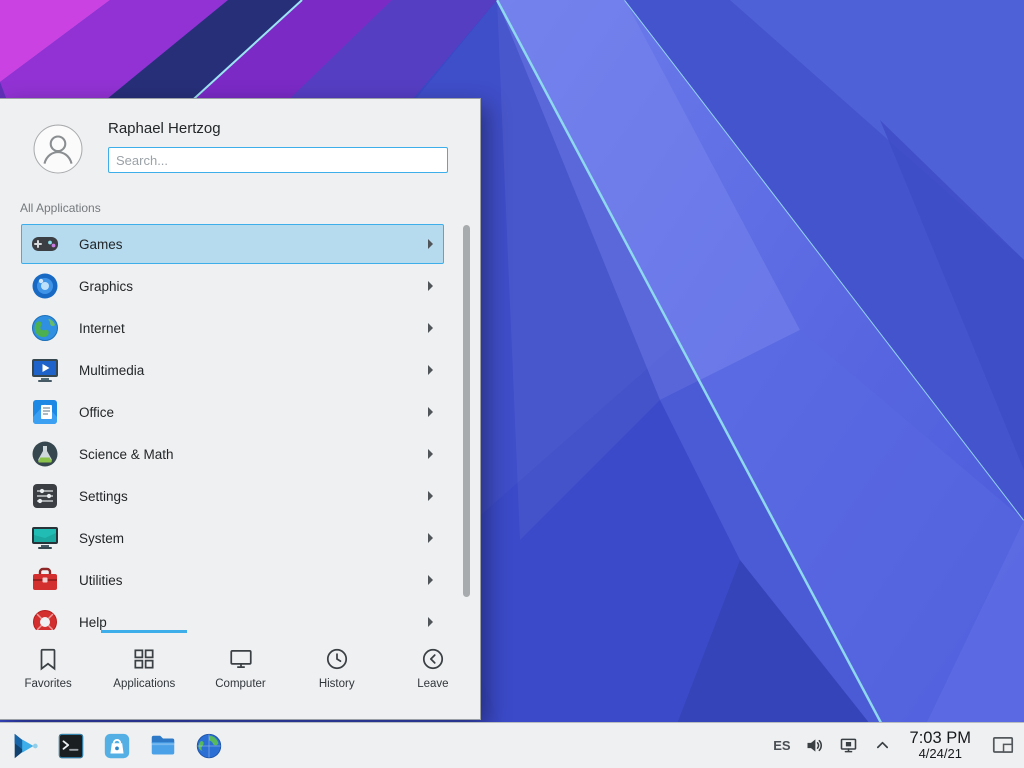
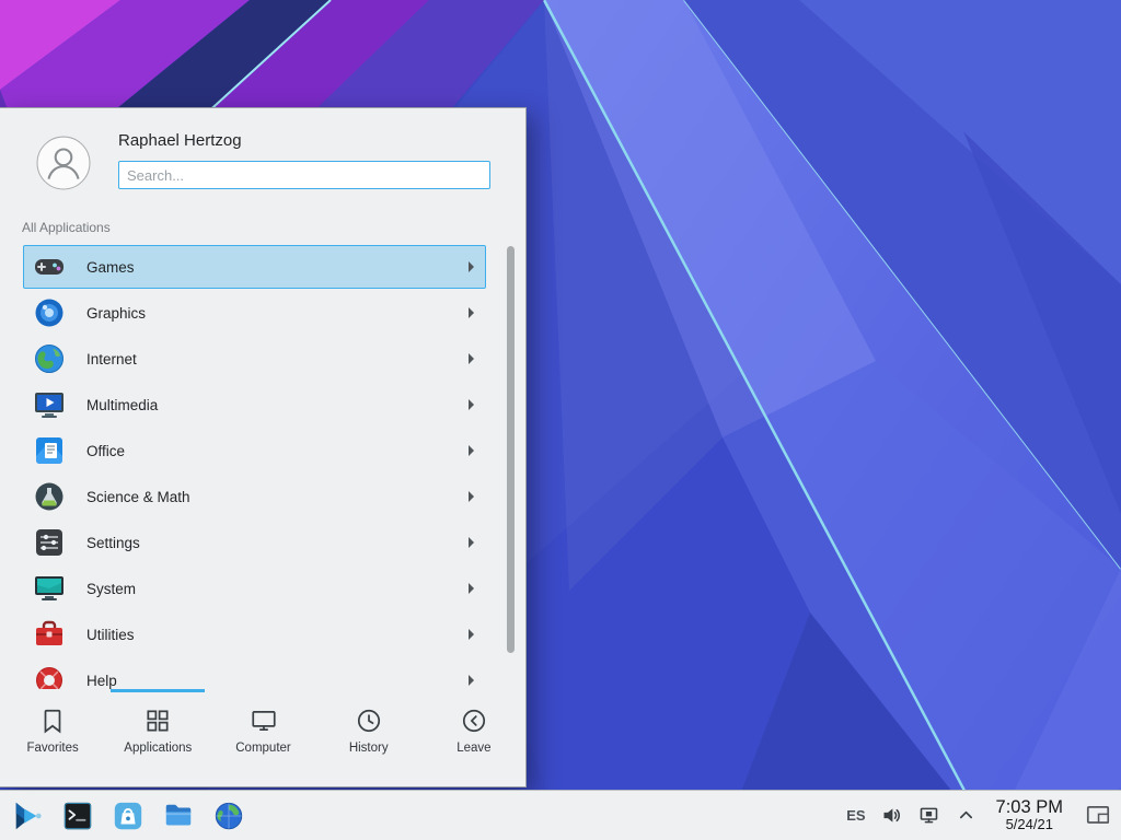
  Raphael Hertzog
  Search...
  All Applications
  Games
  Graphics
  Internet
  Multimedia
  Office
  Science & Math
  Settings
  System
  Utilities
  Help
  Favorites
  Applications
  Computer
  History
  Leave
  ES
  7:03 PM
- 4/24/21
+ 5/24/21
